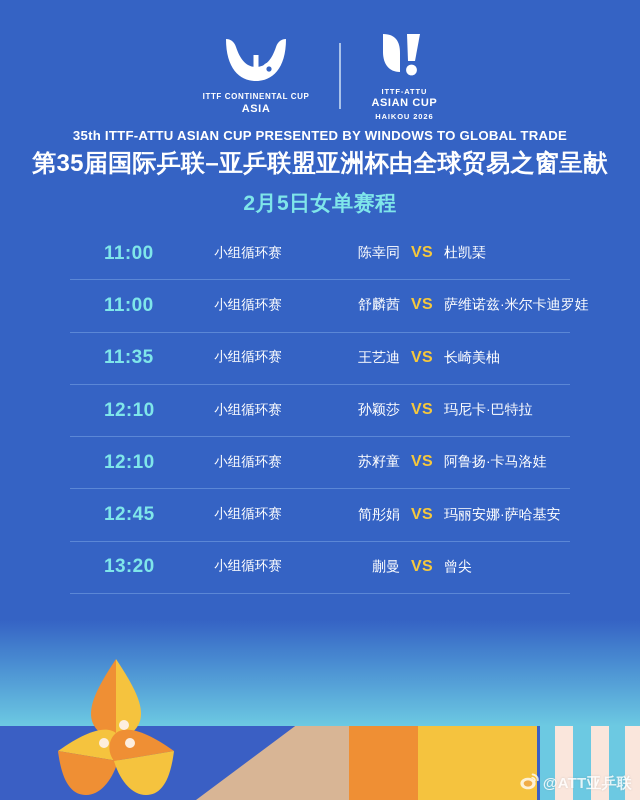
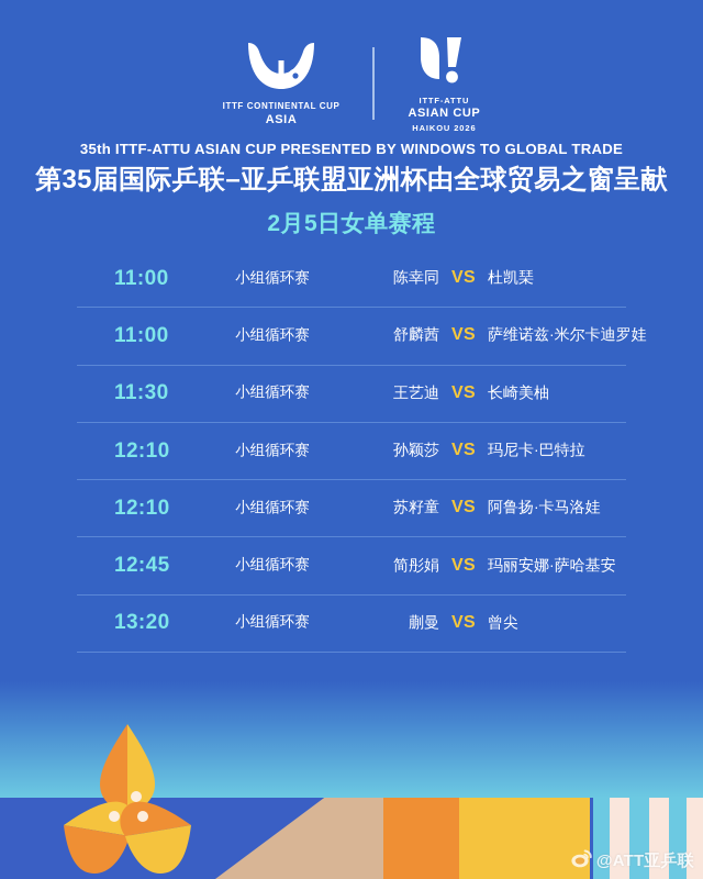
  ITTF CONTINENTAL CUP
  ASIA
  ITTF-ATTU
  ASIAN CUP
  HAIKOU 2026
  35th ITTF-ATTU ASIAN CUP PRESENTED BY WINDOWS TO GLOBAL TRADE
  第35届国际乒联–亚乒联盟亚洲杯由全球贸易之窗呈献
  2月5日女单赛程
  11:00
  小组循环赛
  陈幸同
  VS
  杜凯琹
  11:00
  小组循环赛
  舒麟茜
  VS
  萨维诺兹·米尔卡迪罗娃
- 11:35
+ 11:30
  小组循环赛
  王艺迪
  VS
  长崎美柚
  12:10
  小组循环赛
  孙颖莎
  VS
  玛尼卡·巴特拉
  12:10
  小组循环赛
  苏籽童
  VS
  阿鲁扬·卡马洛娃
  12:45
  小组循环赛
  简彤娟
  VS
  玛丽安娜·萨哈基安
  13:20
  小组循环赛
  蒯曼
  VS
  曾尖
  @ATT亚乒联
